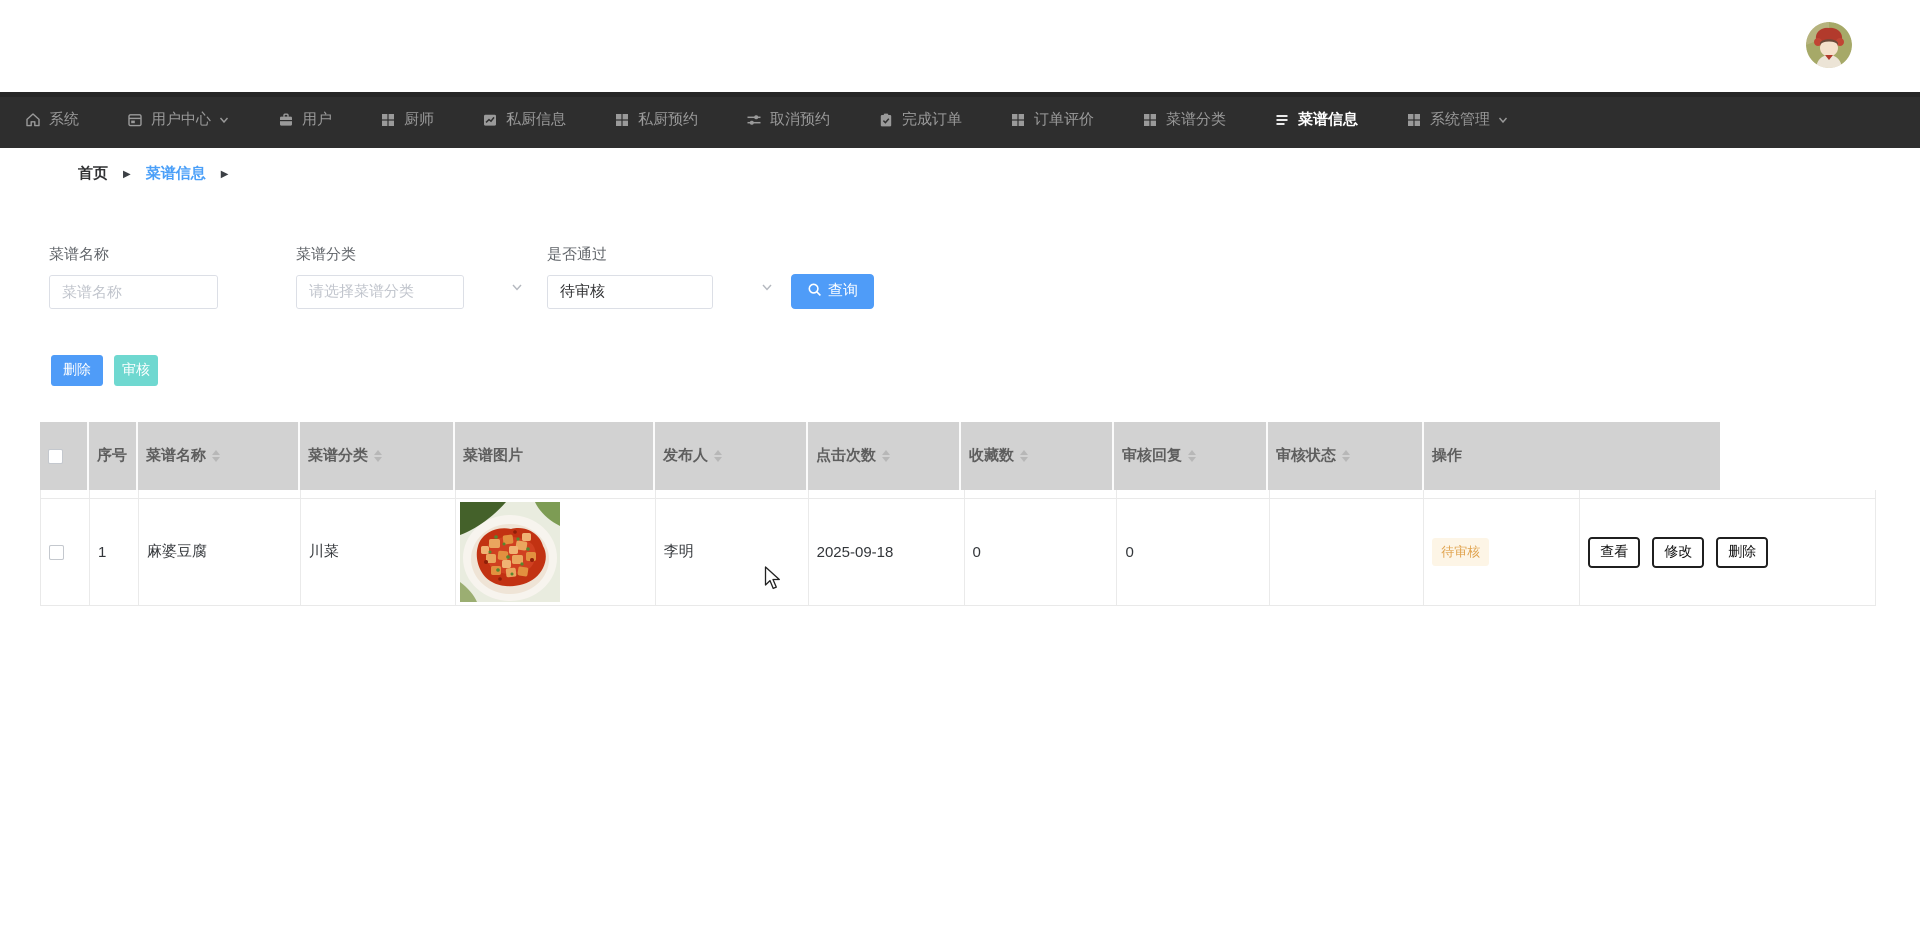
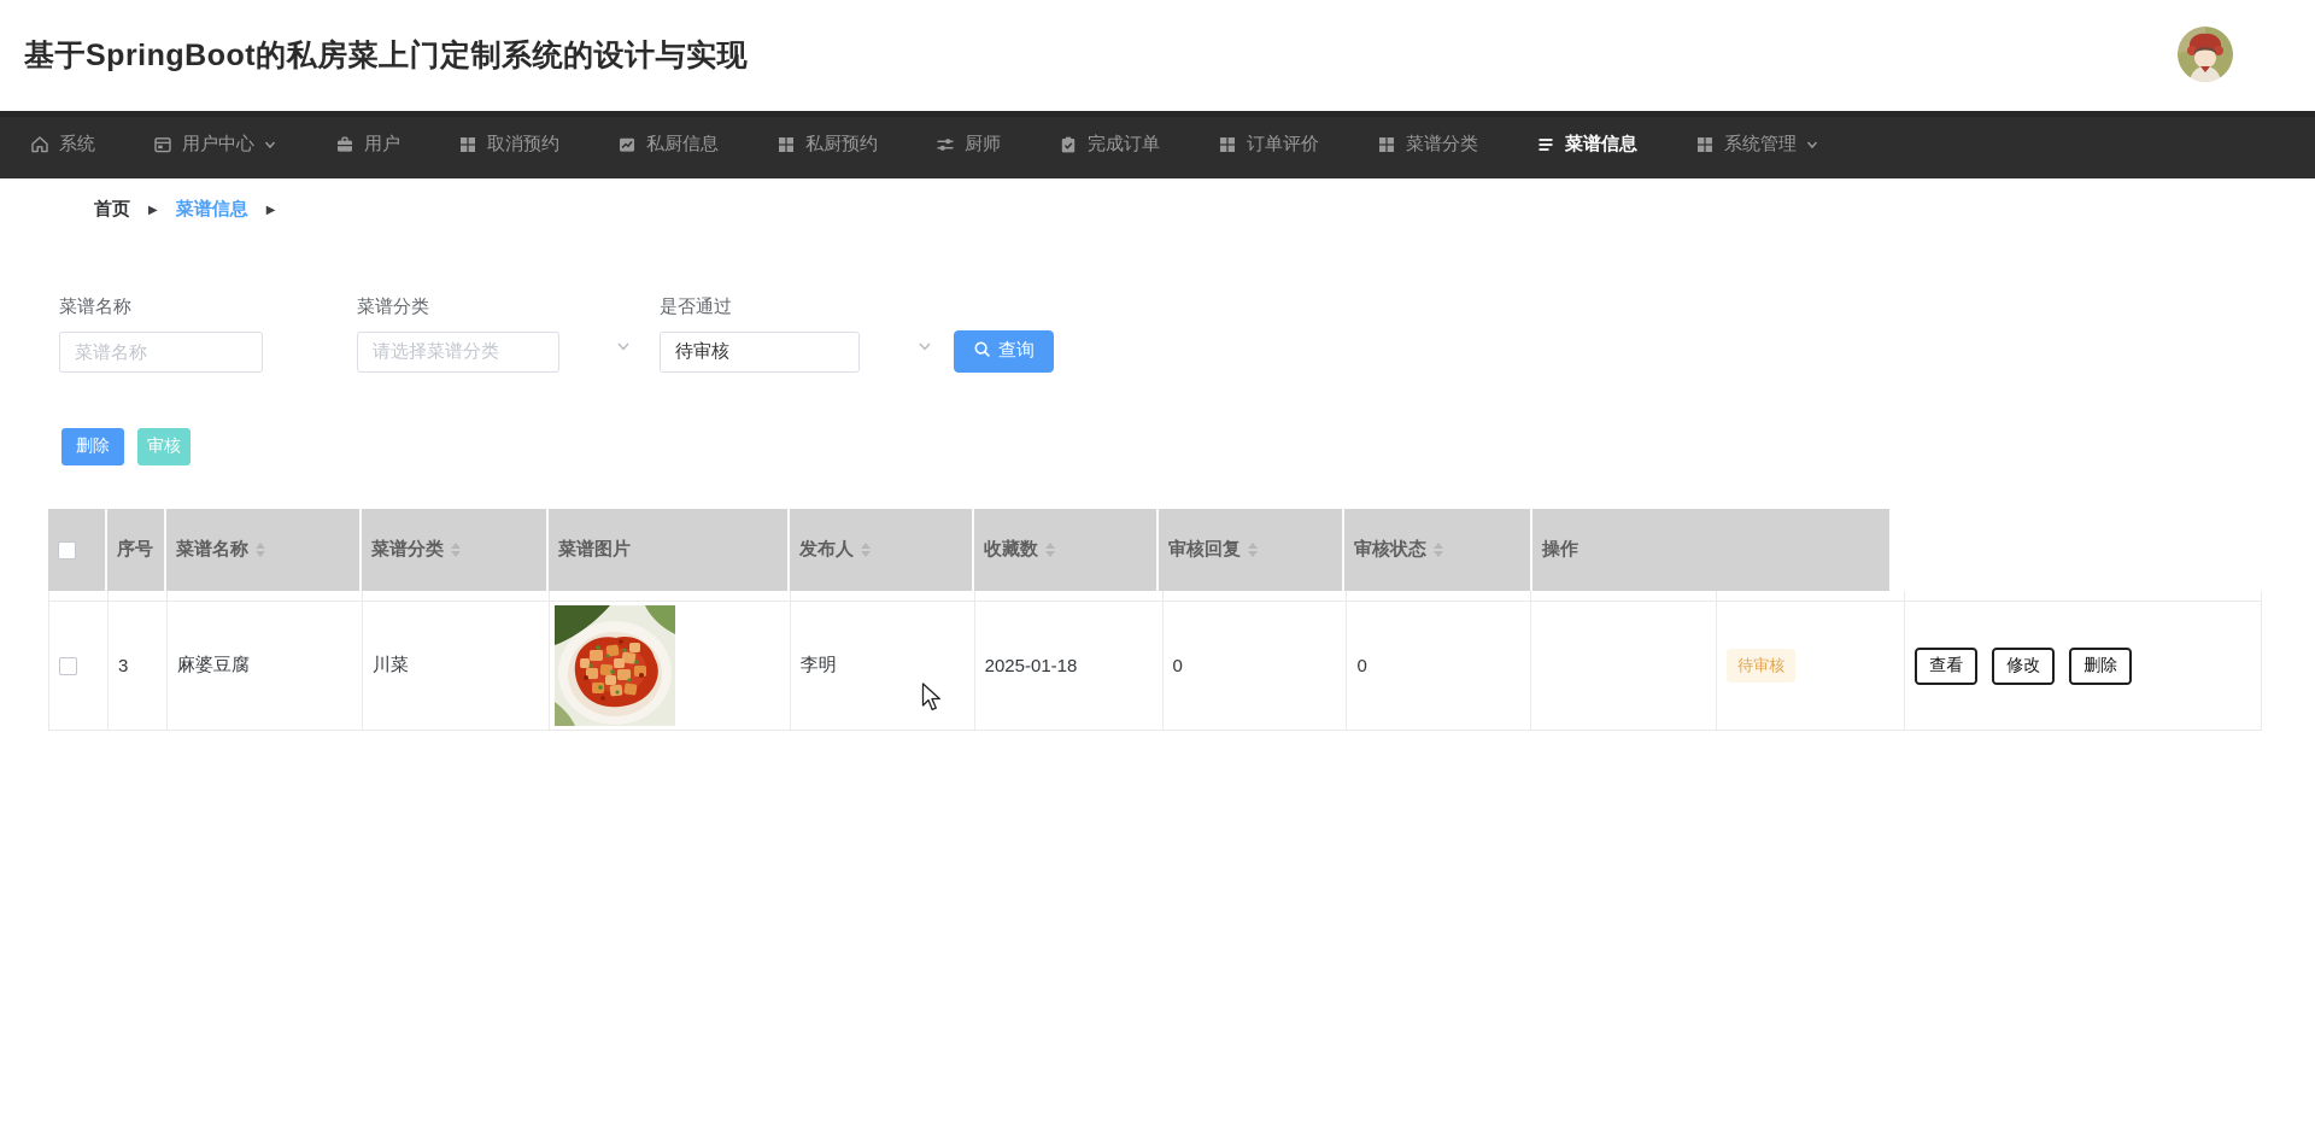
+ 基于SpringBoot的私房菜上门定制系统的设计与实现
  系统
  用户中心
  用户
- 厨师
+ 取消预约
  私厨信息
  私厨预约
- 取消预约
+ 厨师
  完成订单
  订单评价
  菜谱分类
  菜谱信息
  系统管理
  首页
  ▶
  菜谱信息
  ▶
  菜谱名称
  菜谱名称
  菜谱分类
  请选择菜谱分类
  是否通过
  待审核
  查询
  删除
  审核
  序号
  菜谱名称
  菜谱分类
  菜谱图片
  发布人
- 点击次数
  收藏数
  审核回复
  审核状态
  操作
- 1
+ 3
  麻婆豆腐
  川菜
  李明
- 2025-09-18
+ 2025-01-18
  0
  0
  待审核
  查看
  修改
  删除
